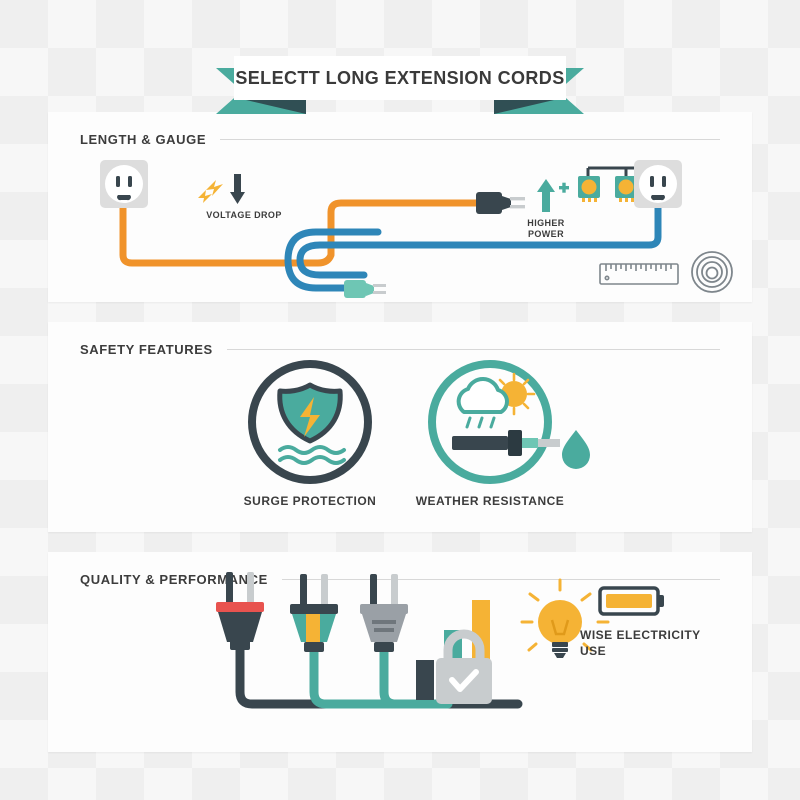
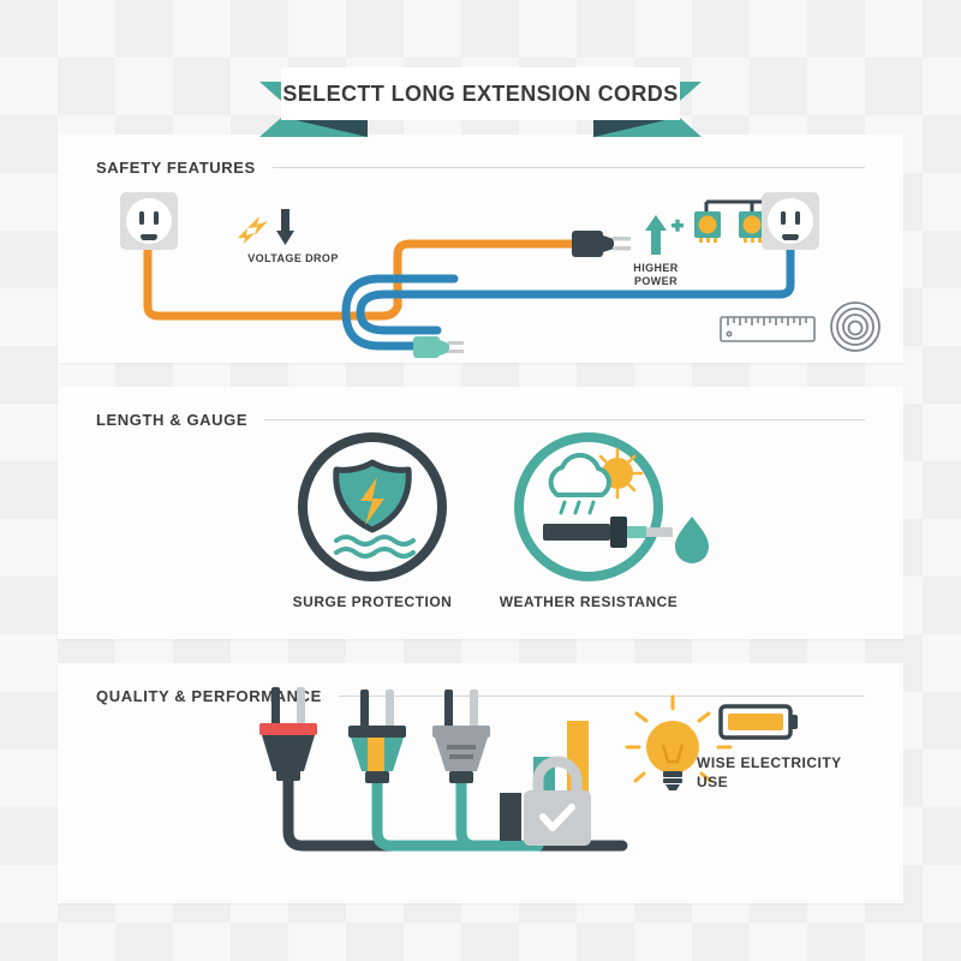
  SELECTT LONG EXTENSION CORDS
- LENGTH & GAUGE
+ SAFETY FEATURES
  VOLTAGE DROP
  HIGHER
  POWER
- SAFETY FEATURES
+ LENGTH & GAUGE
  SURGE PROTECTION
  WEATHER RESISTANCE
  QUALITY & PERFORMANE
  WISE ELECTRICITY
  USE
